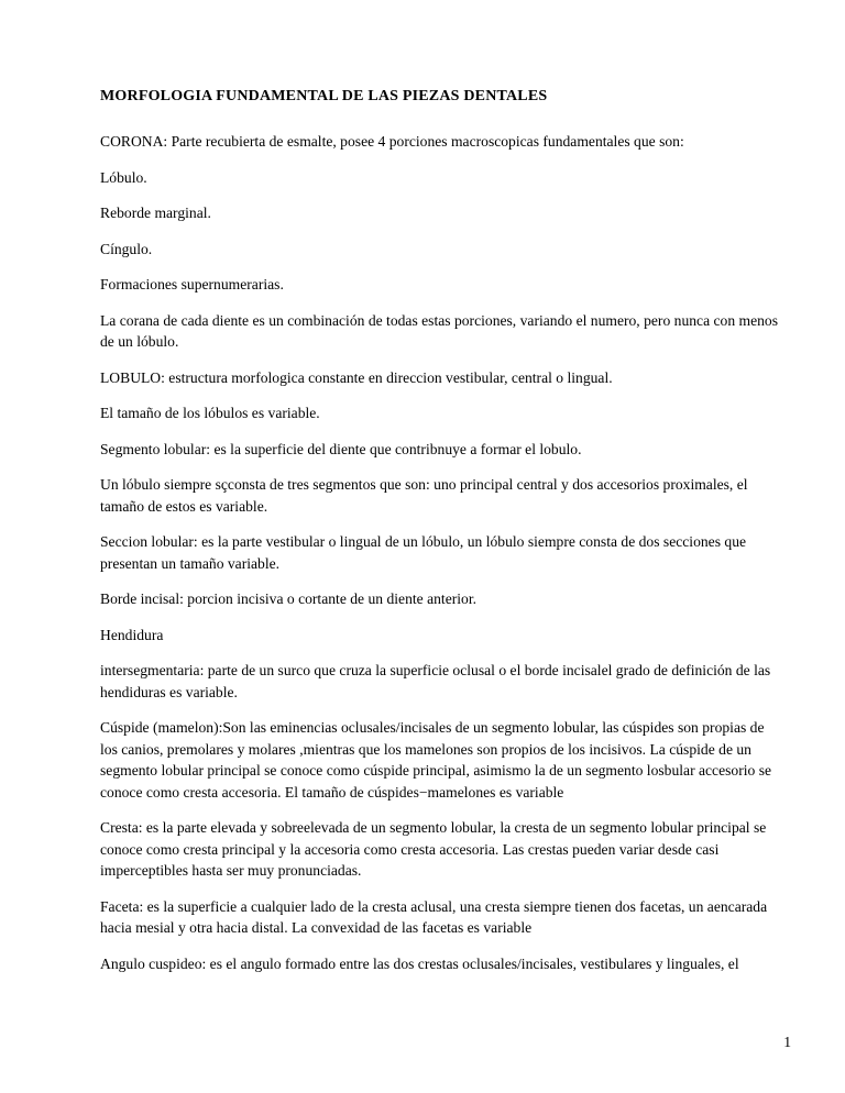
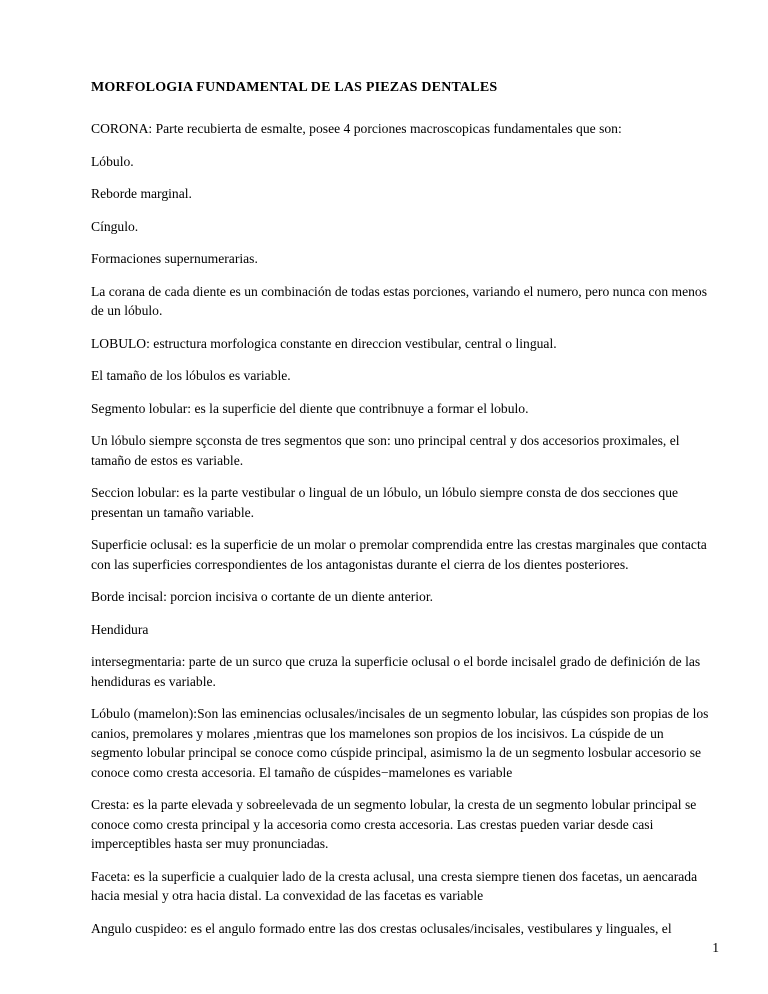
  MORFOLOGIA FUNDAMENTAL DE LAS PIEZAS DENTALES
  CORONA: Parte recubierta de esmalte, posee 4 porciones macroscopicas fundamentales que son:
  Lóbulo.
  Reborde marginal.
  Cíngulo.
  Formaciones supernumerarias.
  La corana de cada diente es un combinación de todas estas porciones, variando el numero, pero nunca con menos de un lóbulo.
  LOBULO: estructura morfologica constante en direccion vestibular, central o lingual.
  El tamaño de los lóbulos es variable.
  Segmento lobular: es la superficie del diente que contribnuye a formar el lobulo.
  Un lóbulo siempre sçconsta de tres segmentos que son: uno principal central y dos accesorios proximales, el tamaño de estos es variable.
  Seccion lobular: es la parte vestibular o lingual de un lóbulo, un lóbulo siempre consta de dos secciones que presentan un tamaño variable.
+ Superficie oclusal: es la superficie de un molar o premolar comprendida entre las crestas marginales que contacta con las superficies correspondientes de los antagonistas durante el cierra de los dientes posteriores.
  Borde incisal: porcion incisiva o cortante de un diente anterior.
  Hendidura
  intersegmentaria: parte de un surco que cruza la superficie oclusal o el borde incisalel grado de definición de las hendiduras es variable.
- Cúspide (mamelon):Son las eminencias oclusales/incisales de un segmento lobular, las cúspides son propias de los canios, premolares y molares ,mientras que los mamelones son propios de los incisivos. La cúspide de un segmento lobular principal se conoce como cúspide principal, asimismo la de un segmento losbular accesorio se conoce como cresta accesoria. El tamaño de cúspides−mamelones es variable
+ Lóbulo (mamelon):Son las eminencias oclusales/incisales de un segmento lobular, las cúspides son propias de los canios, premolares y molares ,mientras que los mamelones son propios de los incisivos. La cúspide de un segmento lobular principal se conoce como cúspide principal, asimismo la de un segmento losbular accesorio se conoce como cresta accesoria. El tamaño de cúspides−mamelones es variable
  Cresta: es la parte elevada y sobreelevada de un segmento lobular, la cresta de un segmento lobular principal se conoce como cresta principal y la accesoria como cresta accesoria. Las crestas pueden variar desde casi imperceptibles hasta ser muy pronunciadas.
  Faceta: es la superficie a cualquier lado de la cresta aclusal, una cresta siempre tienen dos facetas, un aencarada hacia mesial y otra hacia distal. La convexidad de las facetas es variable
  Angulo cuspideo: es el angulo formado entre las dos crestas oclusales/incisales, vestibulares y linguales, el
  1
